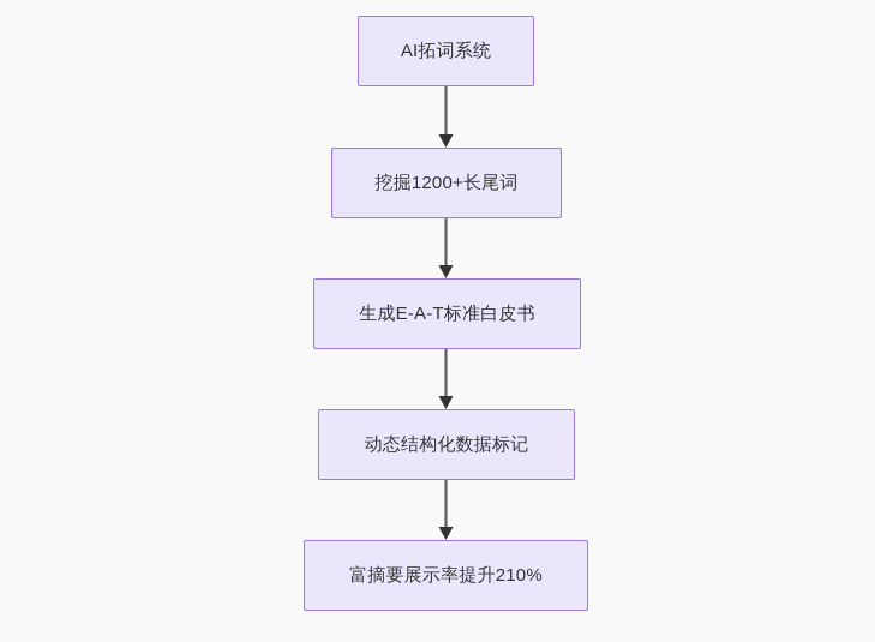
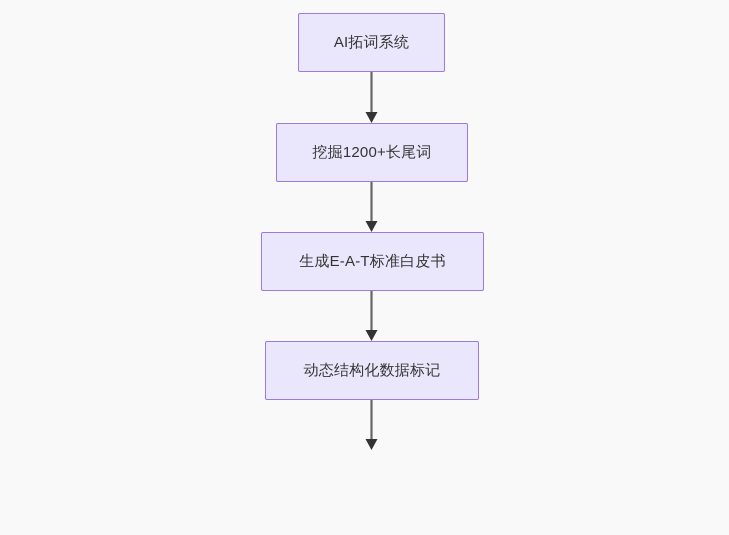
  AI拓词系统
  挖掘1200+长尾词
  生成E-A-T标准白皮书
  动态结构化数据标记
- 富摘要展示率提升210%
